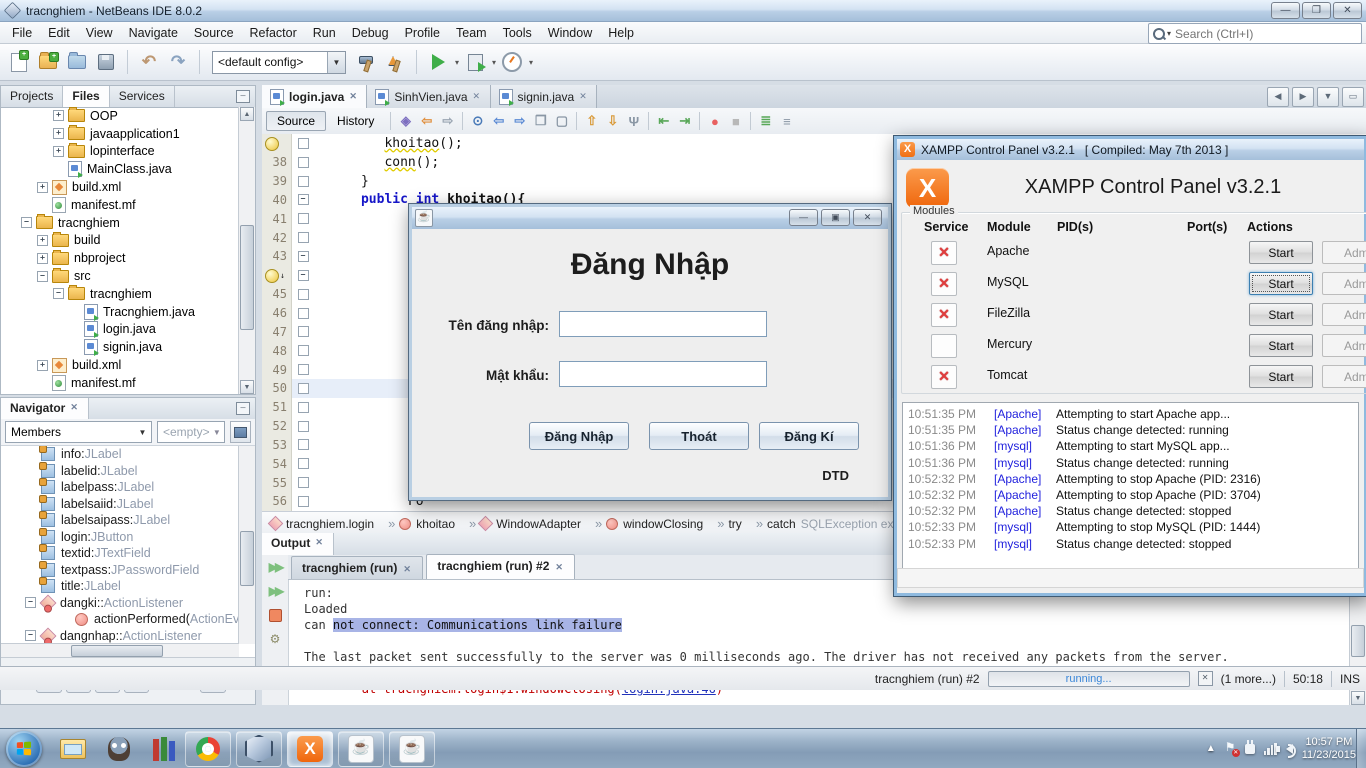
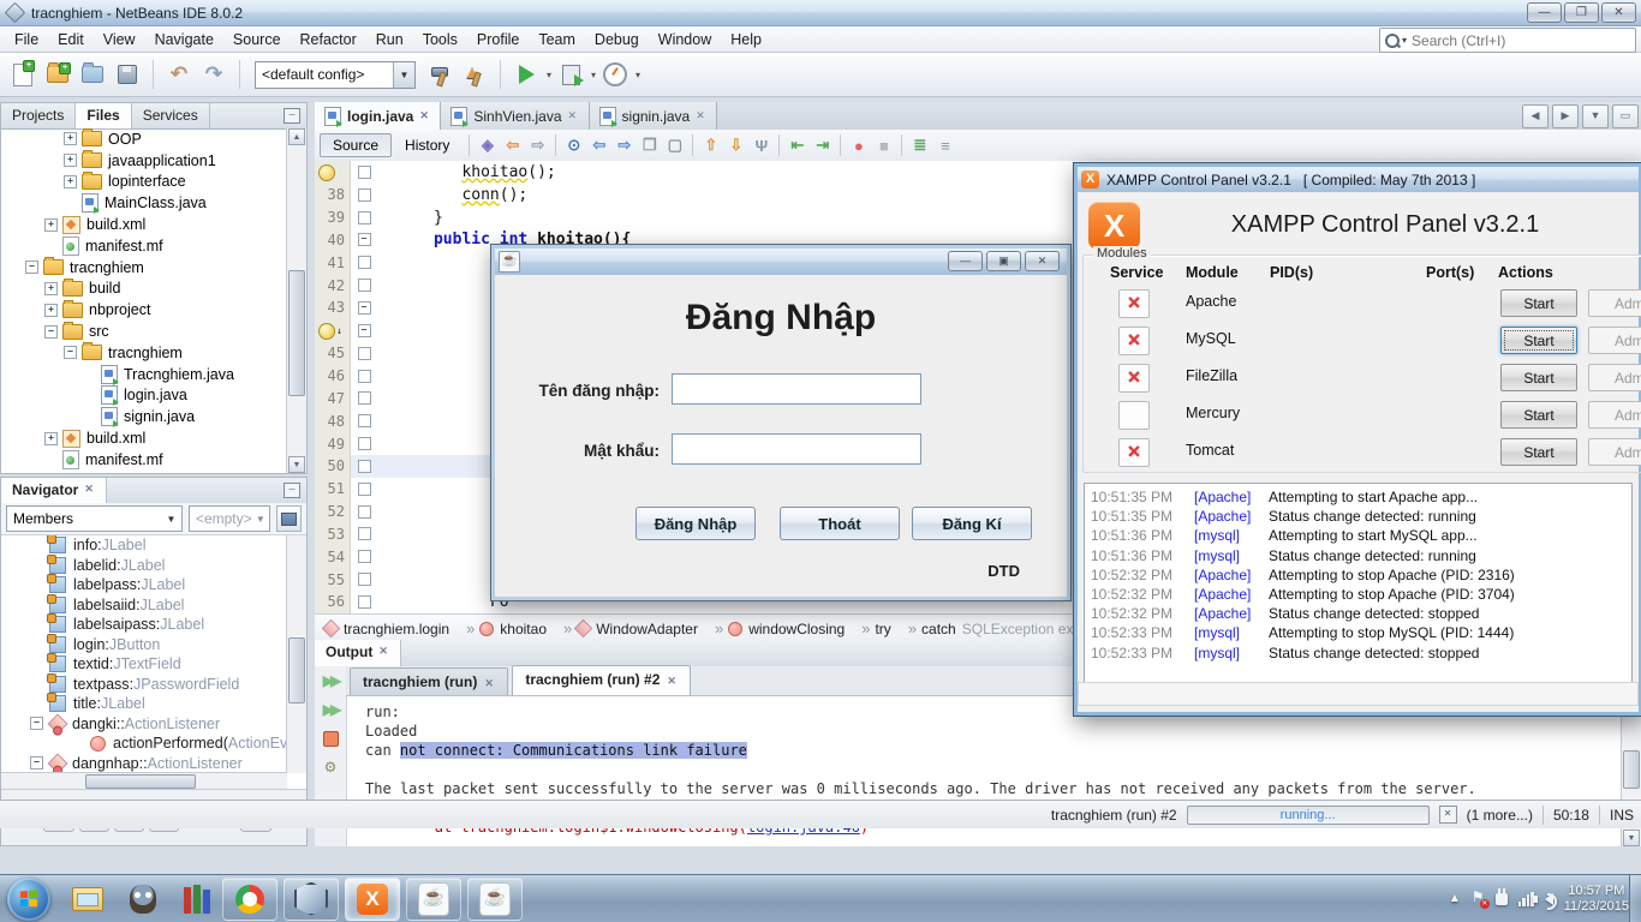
  tracnghiem - NetBeans IDE 8.0.2
  —
  ❐
  ✕
  File
  Edit
  View
  Navigate
  Source
  Refactor
  Run
- Debug
+ Tools
  Profile
  Team
- Tools
+ Debug
  Window
  Help
  ▾
  Search (Ctrl+I)
  ↶
  ↷
  <default config>
  ▼
  ▾
  ▾
  ▾
  Projects
  Files
  Services
  +
  OOP
  +
  javaapplication1
  +
  lopinterface
  MainClass.java
  +
  build.xml
  manifest.mf
  −
  tracnghiem
  +
  build
  +
  nbproject
  −
  src
  −
  tracnghiem
  Tracnghiem.java
  login.java
  signin.java
  +
  build.xml
  manifest.mf
  Navigator
  Members
  ▼
  <empty>
  ▼
  info
  :
  JLabel
  labelid
  :
  JLabel
  labelpass
  :
  JLabel
  labelsaiid
  :
  JLabel
  labelsaipass
  :
  JLabel
  login
  :
  JButton
  textid
  :
  JTextField
  textpass
  :
  JPasswordField
  title
  :
  JLabel
  −
  dangki
  ::
  ActionListener
  actionPerformed(
  −
  dangnhap
  ::
  ActionListener
  login.java
  SinhVien.java
  signin.java
  ◀
  ▶
  ▼
  ▭
  Source
  History
  ◈
  ⇦
  ⇨
  ⊙
  ⇦
  ⇨
  ❐
  ▢
  ⇧
  ⇩
  Ψ
  ⇤
  ⇥
  ●
  ■
  ≣
  ≡
  khoitao();
  38
  conn();
  39
  }
  40
  −
  public int khoitao(){
  41
  42
  43
  −
  −
  45
  46
  47
  48
  49
  50
  51
  52
  53
  54
  55
  56
  Fo
  tracnghiem.login
  khoitao
  WindowAdapter
  windowClosing
  try
  catch
  SQLException ex
  Output
  ▶▶
  ▶▶
  ⚙
  tracnghiem (run)
  tracnghiem (run) #2
  run:
  Loaded
  can
  not connect: Communications link failure
  The last packet sent successfully to the server was 0 milliseconds ago. The driver has not received any packets from the server.
  tracnghiem (run) #2
  running...
  ✕
  (1 more...)
  50:18
  INS
  —
  ▣
  ✕
  Đăng Nhập
  Tên đăng nhập:
  Mật khẩu:
  Đăng Nhập
  Thoát
  Đăng Kí
  DTD
  XAMPP Control Panel v3.2.1
  [ Compiled: May 7th 2013 ]
  XAMPP Control Panel v3.2.1
  Modules
  Service
  Module
  PID(s)
  Port(s)
  Actions
  Apache
  Start
  MySQL
  Start
  FileZilla
  Start
  Mercury
  Start
  Tomcat
  Start
  10:51:35 PM
  [Apache]
  Attempting to start Apache app...
  10:51:35 PM
  [Apache]
  Status change detected: running
  10:51:36 PM
  [mysql]
  Attempting to start MySQL app...
  10:51:36 PM
  [mysql]
  Status change detected: running
  10:52:32 PM
  [Apache]
  Attempting to stop Apache (PID: 2316)
  10:52:32 PM
  [Apache]
  Attempting to stop Apache (PID: 3704)
  10:52:32 PM
  [Apache]
  Status change detected: stopped
  10:52:33 PM
  [mysql]
  Attempting to stop MySQL (PID: 1444)
  10:52:33 PM
  [mysql]
  Status change detected: stopped
  ▲
  10:57 PM
  11/23/2015
